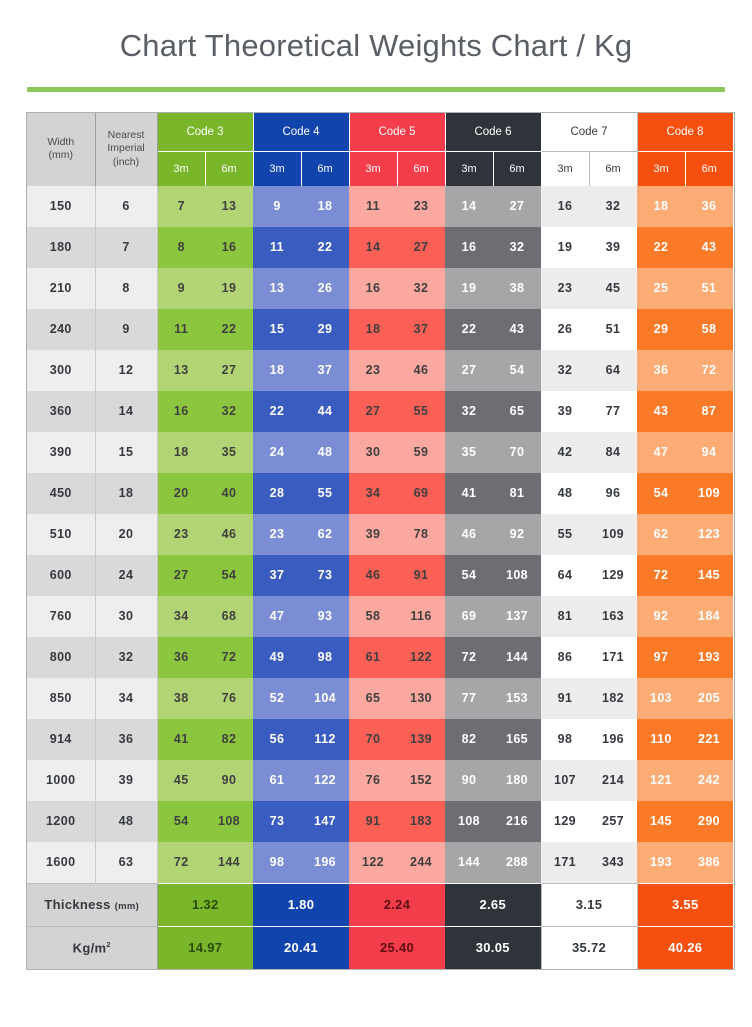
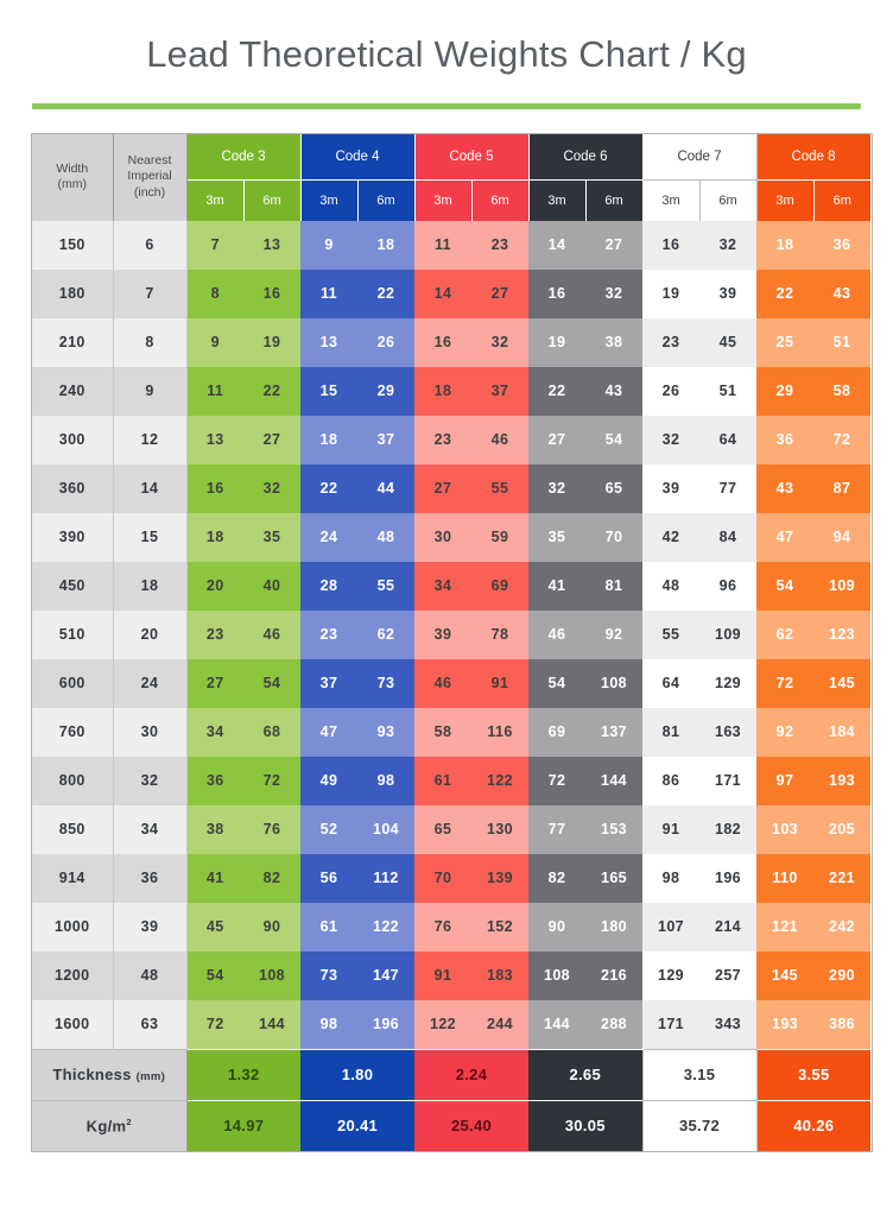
- Chart Theoretical Weights Chart / Kg
+ Lead Theoretical Weights Chart / Kg
  Width (mm)	Nearest Imperial (inch)	Code 3	Code 4	Code 5	Code 6	Code 7	Code 8
  3m	6m	3m	6m	3m	6m	3m	6m	3m	6m	3m	6m
  150	6	7	13	9	18	11	23	14	27	16	32	18	36
  180	7	8	16	11	22	14	27	16	32	19	39	22	43
  210	8	9	19	13	26	16	32	19	38	23	45	25	51
  240	9	11	22	15	29	18	37	22	43	26	51	29	58
  300	12	13	27	18	37	23	46	27	54	32	64	36	72
  360	14	16	32	22	44	27	55	32	65	39	77	43	87
  390	15	18	35	24	48	30	59	35	70	42	84	47	94
  450	18	20	40	28	55	34	69	41	81	48	96	54	109
  510	20	23	46	23	62	39	78	46	92	55	109	62	123
  600	24	27	54	37	73	46	91	54	108	64	129	72	145
  760	30	34	68	47	93	58	116	69	137	81	163	92	184
  800	32	36	72	49	98	61	122	72	144	86	171	97	193
  850	34	38	76	52	104	65	130	77	153	91	182	103	205
  914	36	41	82	56	112	70	139	82	165	98	196	110	221
  1000	39	45	90	61	122	76	152	90	180	107	214	121	242
  1200	48	54	108	73	147	91	183	108	216	129	257	145	290
  1600	63	72	144	98	196	122	244	144	288	171	343	193	386
  Thickness (mm)	1.32	1.80	2.24	2.65	3.15	3.55
  Kg/m2	14.97	20.41	25.40	30.05	35.72	40.26
